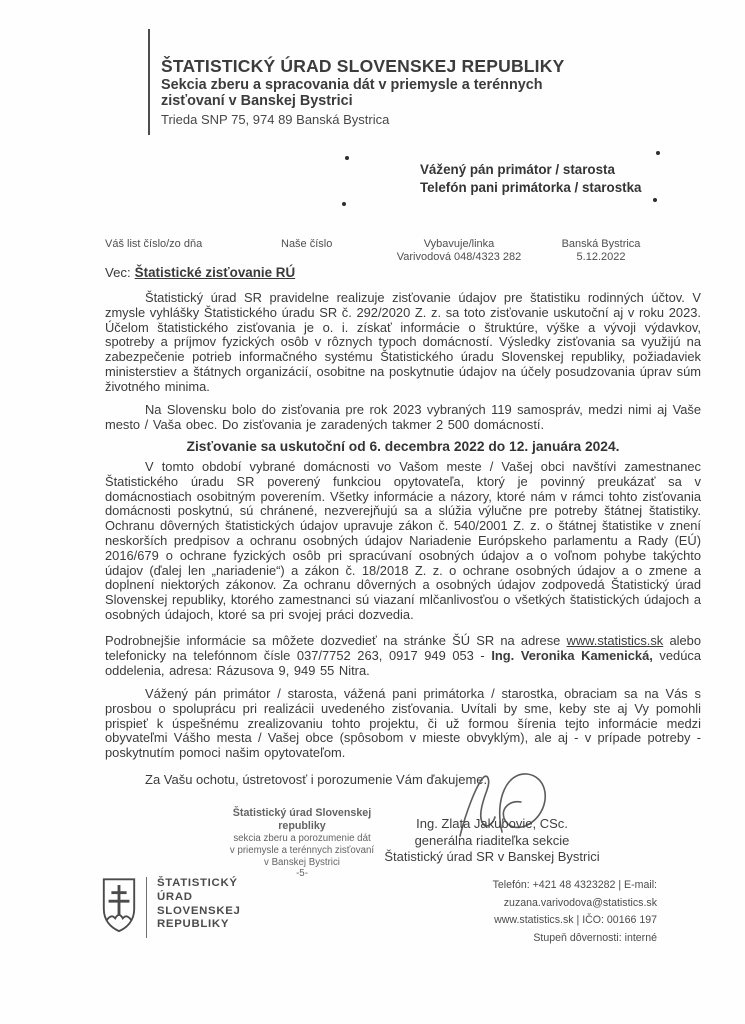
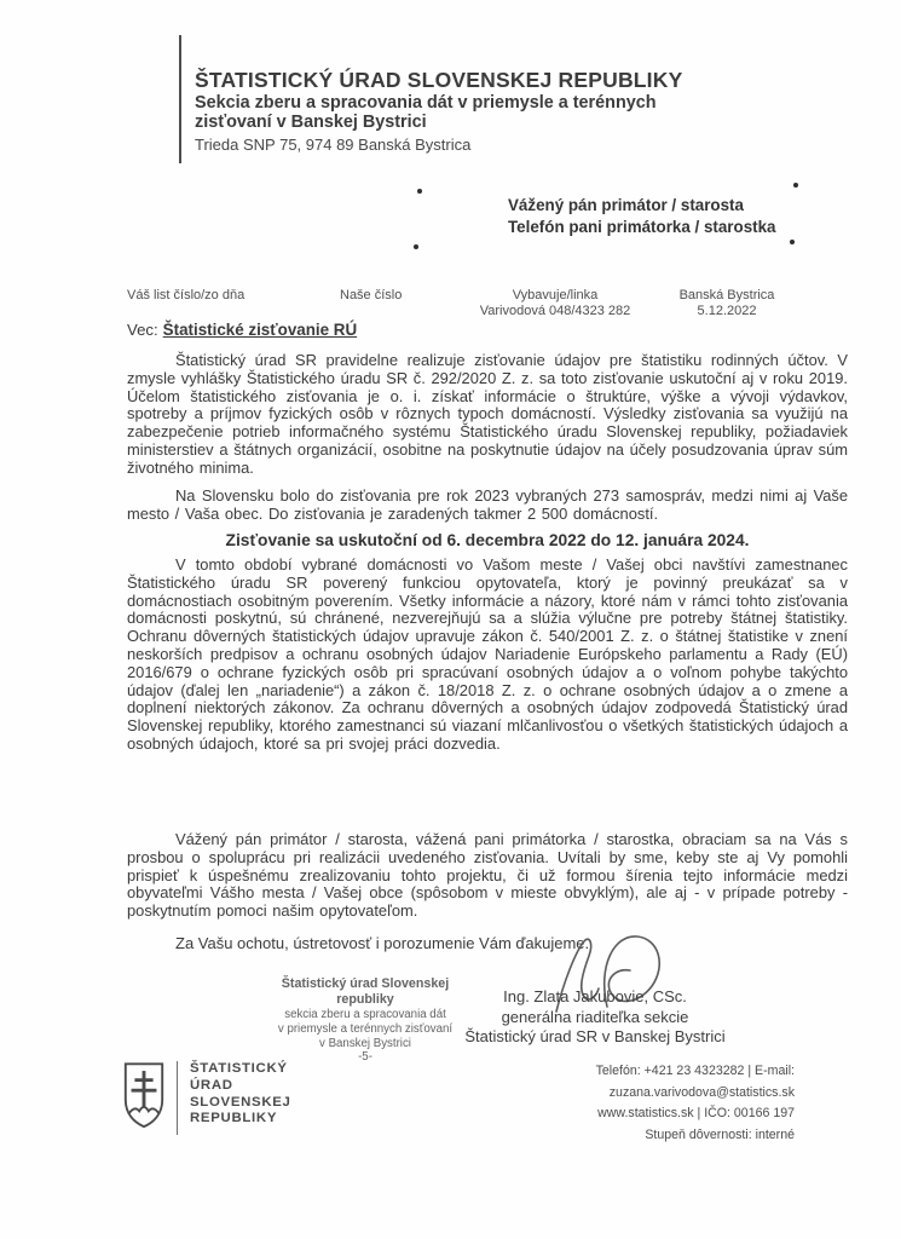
  ŠTATISTICKÝ ÚRAD SLOVENSKEJ REPUBLIKY
  Sekcia zberu a spracovania dát v priemysle a terénnych
  zisťovaní v Banskej Bystrici
  Trieda SNP 75, 974 89 Banská Bystrica
  Vážený pán primátor / starosta
  Telefón pani primátorka / starostka
  Váš list číslo/zo dňa
  Naše číslo
  Vybavuje/linka
  Varivodová 048/4323 282
  Banská Bystrica
  5.12.2022
  Vec: Štatistické zisťovanie RÚ
- Štatistický úrad SR pravidelne realizuje zisťovanie údajov pre štatistiku rodinných účtov. V zmysle vyhlášky Štatistického úradu SR č. 292/2020 Z. z. sa toto zisťovanie uskutoční aj v roku 2023. Účelom štatistického zisťovania je o. i. získať informácie o štruktúre, výške a vývoji výdavkov, spotreby a príjmov fyzických osôb v rôznych typoch domácností. Výsledky zisťovania sa využijú na zabezpečenie potrieb informačného systému Štatistického úradu Slovenskej republiky, požiadaviek ministerstiev a štátnych organizácií, osobitne na poskytnutie údajov na účely posudzovania úprav súm životného minima.
+ Štatistický úrad SR pravidelne realizuje zisťovanie údajov pre štatistiku rodinných účtov. V zmysle vyhlášky Štatistického úradu SR č. 292/2020 Z. z. sa toto zisťovanie uskutoční aj v roku 2019. Účelom štatistického zisťovania je o. i. získať informácie o štruktúre, výške a vývoji výdavkov, spotreby a príjmov fyzických osôb v rôznych typoch domácností. Výsledky zisťovania sa využijú na zabezpečenie potrieb informačného systému Štatistického úradu Slovenskej republiky, požiadaviek ministerstiev a štátnych organizácií, osobitne na poskytnutie údajov na účely posudzovania úprav súm životného minima.
- Na Slovensku bolo do zisťovania pre rok 2023 vybraných 119 samospráv, medzi nimi aj Vaše mesto / Vaša obec. Do zisťovania je zaradených takmer 2 500 domácností.
+ Na Slovensku bolo do zisťovania pre rok 2023 vybraných 273 samospráv, medzi nimi aj Vaše mesto / Vaša obec. Do zisťovania je zaradených takmer 2 500 domácností.
  Zisťovanie sa uskutoční od 6. decembra 2022 do 12. januára 2024.
  V tomto období vybrané domácnosti vo Vašom meste / Vašej obci navštívi zamestnanec Štatistického úradu SR poverený funkciou opytovateľa, ktorý je povinný preukázať sa v domácnostiach osobitným poverením. Všetky informácie a názory, ktoré nám v rámci tohto zisťovania domácnosti poskytnú, sú chránené, nezverejňujú sa a slúžia výlučne pre potreby štátnej štatistiky. Ochranu dôverných štatistických údajov upravuje zákon č. 540/2001 Z. z. o štátnej štatistike v znení neskorších predpisov a ochranu osobných údajov Nariadenie Európskeho parlamentu a Rady (EÚ) 2016/679 o ochrane fyzických osôb pri spracúvaní osobných údajov a o voľnom pohybe takýchto údajov (ďalej len „nariadenie“) a zákon č. 18/2018 Z. z. o ochrane osobných údajov a o zmene a doplnení niektorých zákonov. Za ochranu dôverných a osobných údajov zodpovedá Štatistický úrad Slovenskej republiky, ktorého zamestnanci sú viazaní mlčanlivosťou o všetkých štatistických údajoch a osobných údajoch, ktoré sa pri svojej práci dozvedia.
- Podrobnejšie informácie sa môžete dozvedieť na stránke ŠÚ SR na adrese www.statistics.sk alebo telefonicky na telefónnom čísle 037/7752 263, 0917 949 053 - Ing. Veronika Kamenická, vedúca oddelenia, adresa: Rázusova 9, 949 55 Nitra.
  Vážený pán primátor / starosta, vážená pani primátorka / starostka, obraciam sa na Vás s prosbou o spoluprácu pri realizácii uvedeného zisťovania. Uvítali by sme, keby ste aj Vy pomohli prispieť k úspešnému zrealizovaniu tohto projektu, či už formou šírenia tejto informácie medzi obyvateľmi Vášho mesta / Vašej obce (spôsobom v mieste obvyklým), ale aj - v prípade potreby - poskytnutím pomoci našim opytovateľom.
  Za Vašu ochotu, ústretovosť i porozumenie Vám ďakujeme.
  Štatistický úrad Slovenskej republiky
- sekcia zberu a porozumenie dát
+ sekcia zberu a spracovania dát
  v priemysle a terénnych zisťovaní
  v Banskej Bystrici
  -5-
  Ing. Zlata Jakubovie, CSc.
  generálna riaditeľka sekcie
  Štatistický úrad SR v Banskej Bystrici
  ŠTATISTICKÝ
  ÚRAD
  SLOVENSKEJ
  REPUBLIKY
- Telefón: +421 48 4323282 | E-mail: zuzana.varivodova@statistics.sk
+ Telefón: +421 23 4323282 | E-mail: zuzana.varivodova@statistics.sk
  www.statistics.sk | IČO: 00166 197
  Stupeň dôvernosti: interné
